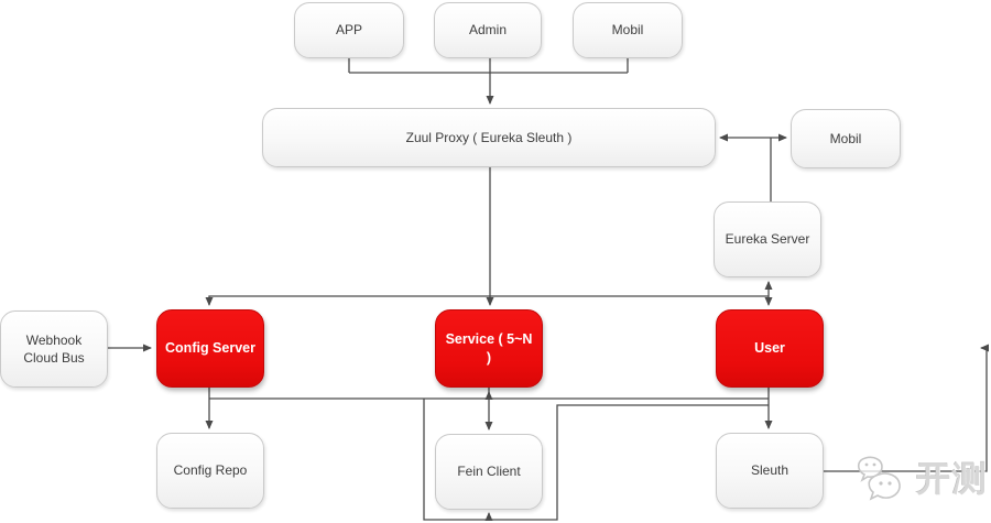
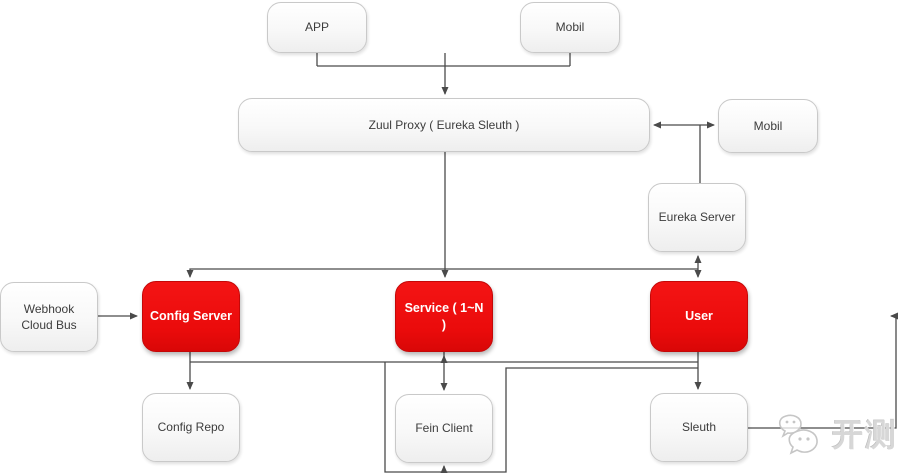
  APP
- Admin
  Mobil
  Zuul Proxy ( Eureka Sleuth )
  Mobil
  Eureka Server
  Webhook Cloud Bus
  Config Server
- Service ( 5~N )
+ Service ( 1~N )
  User
  Config Repo
  Fein Client
  Sleuth
  开测
